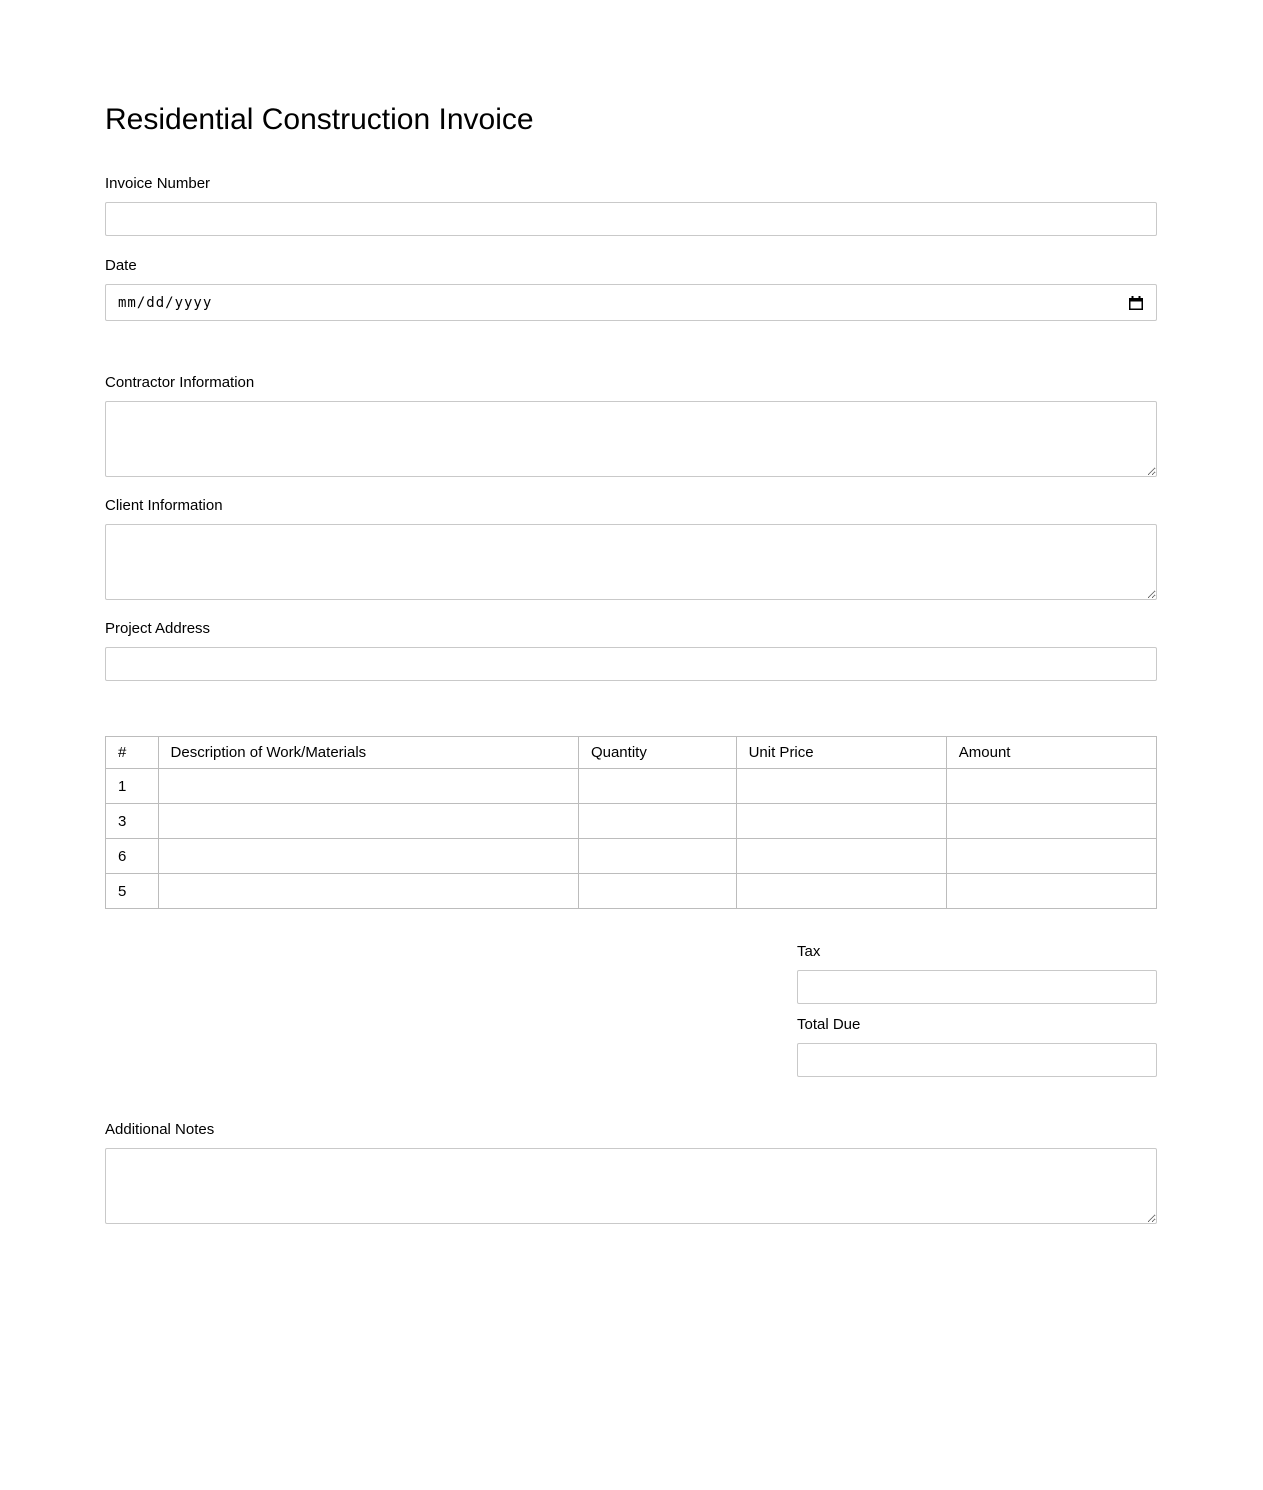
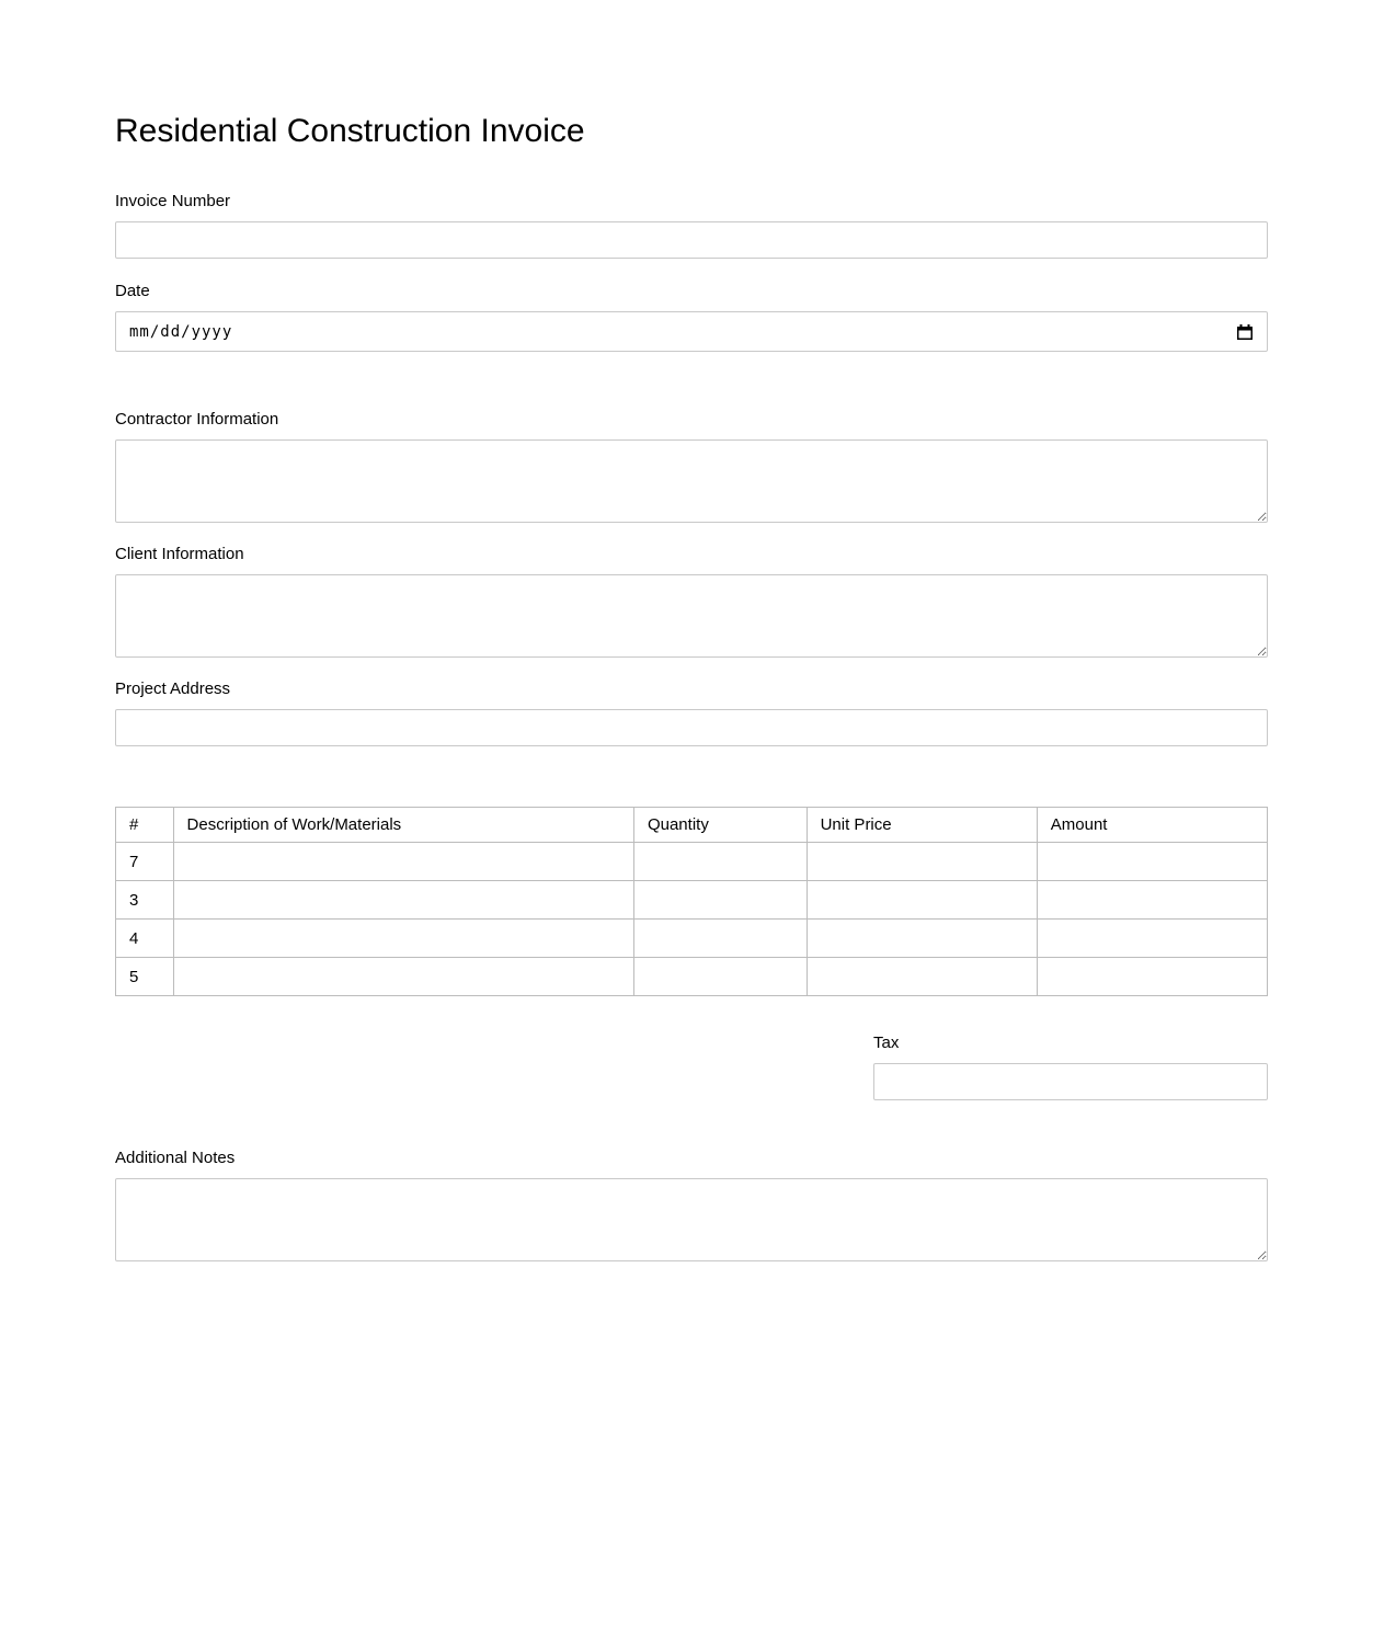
  Residential Construction Invoice
  Invoice Number
  Date
  mm/dd/yyyy
  Contractor Information
  Client Information
  Project Address
  #	Description of Work/Materials	Quantity	Unit Price	Amount
- 1
+ 7
  3
- 6
+ 4
  5
  Tax
- Total Due
  Additional Notes
